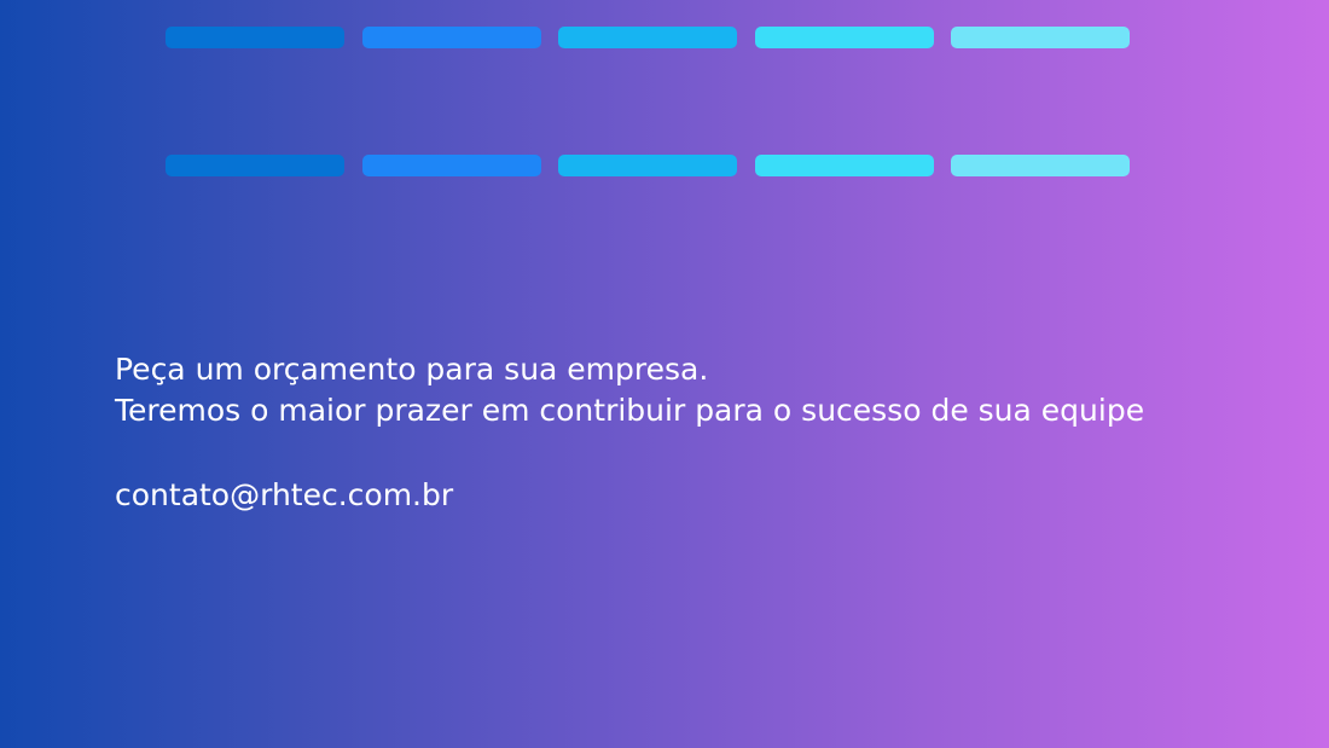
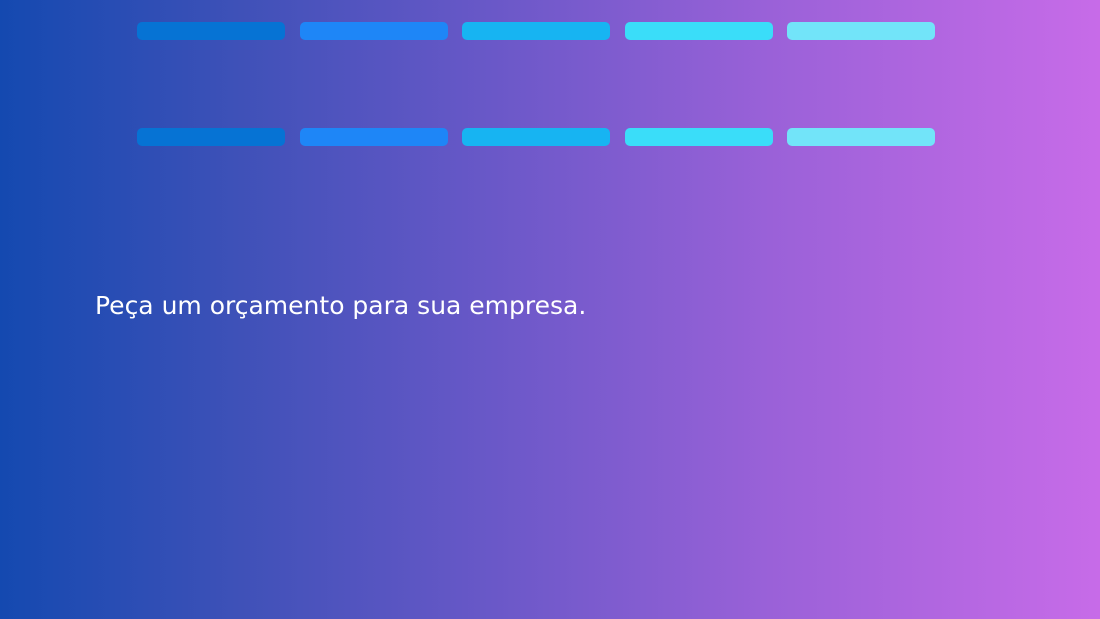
  Peça um orçamento para sua empresa.
- Teremos o maior prazer em contribuir para o sucesso de sua equipe
- contato@rhtec.com.br
